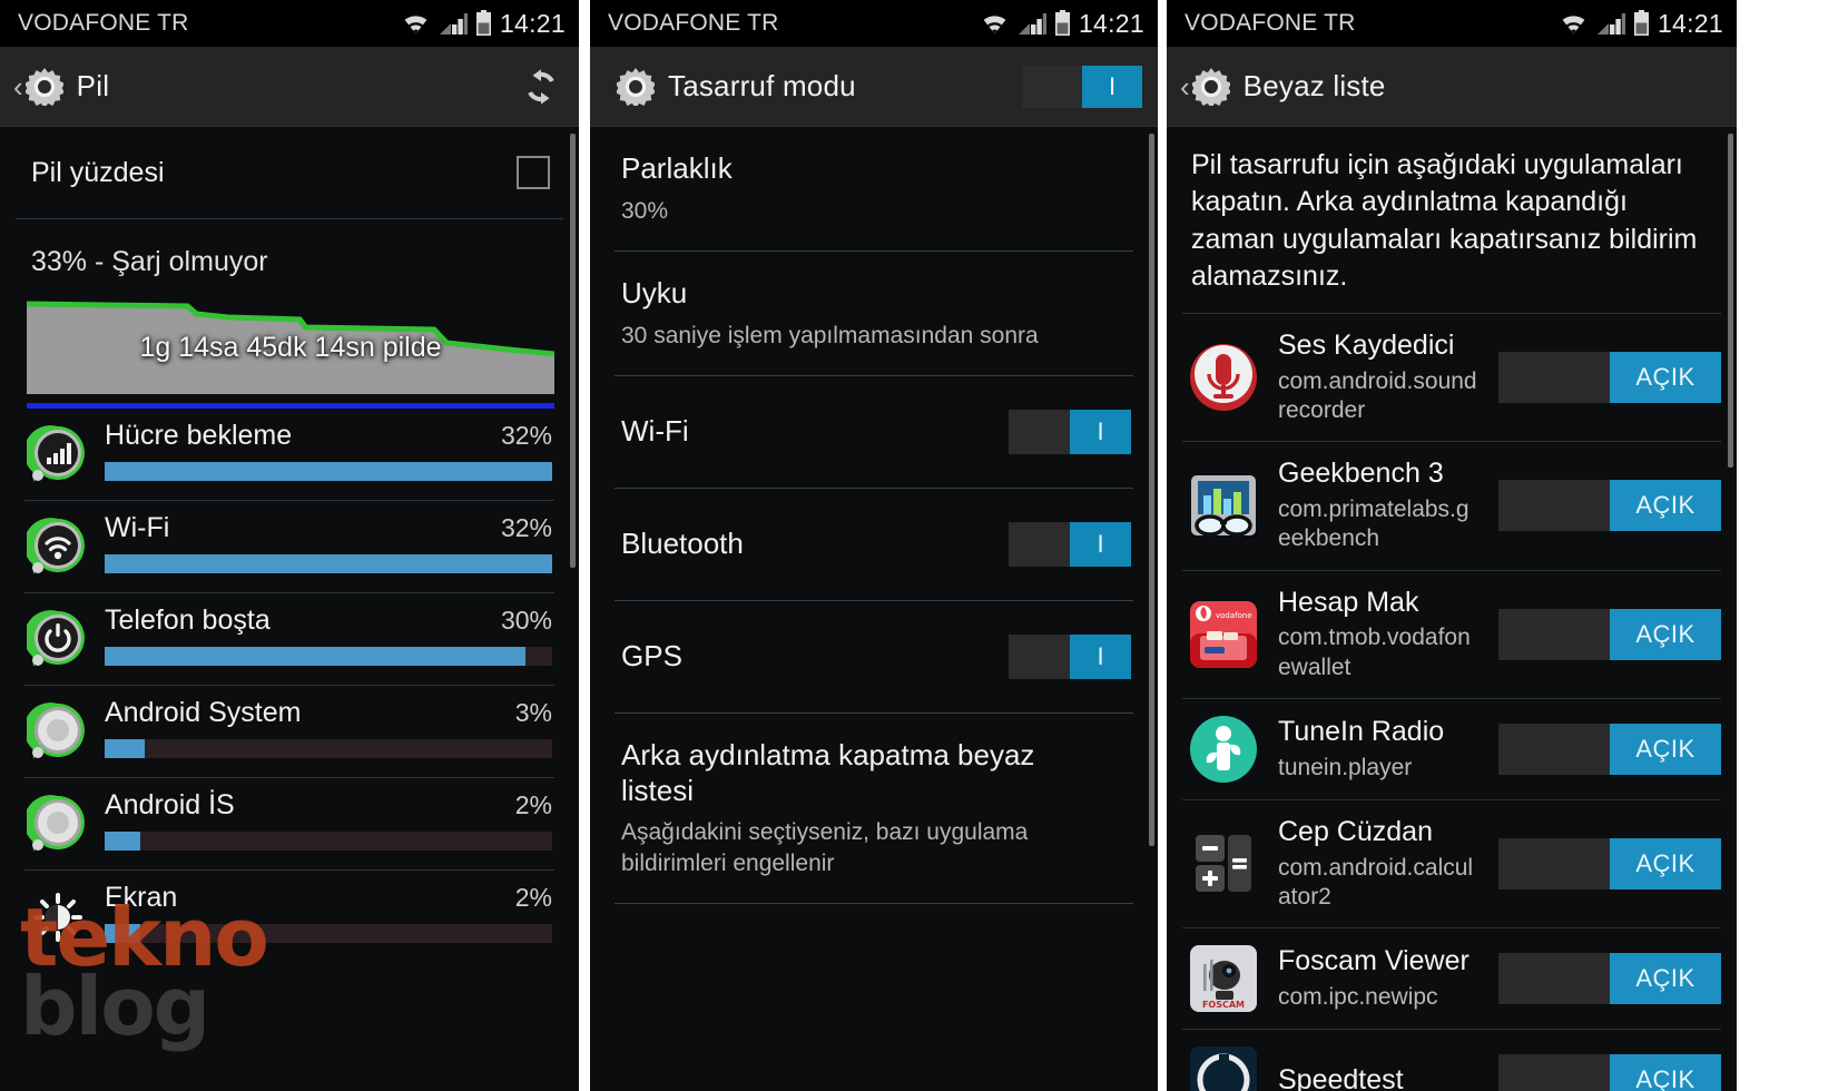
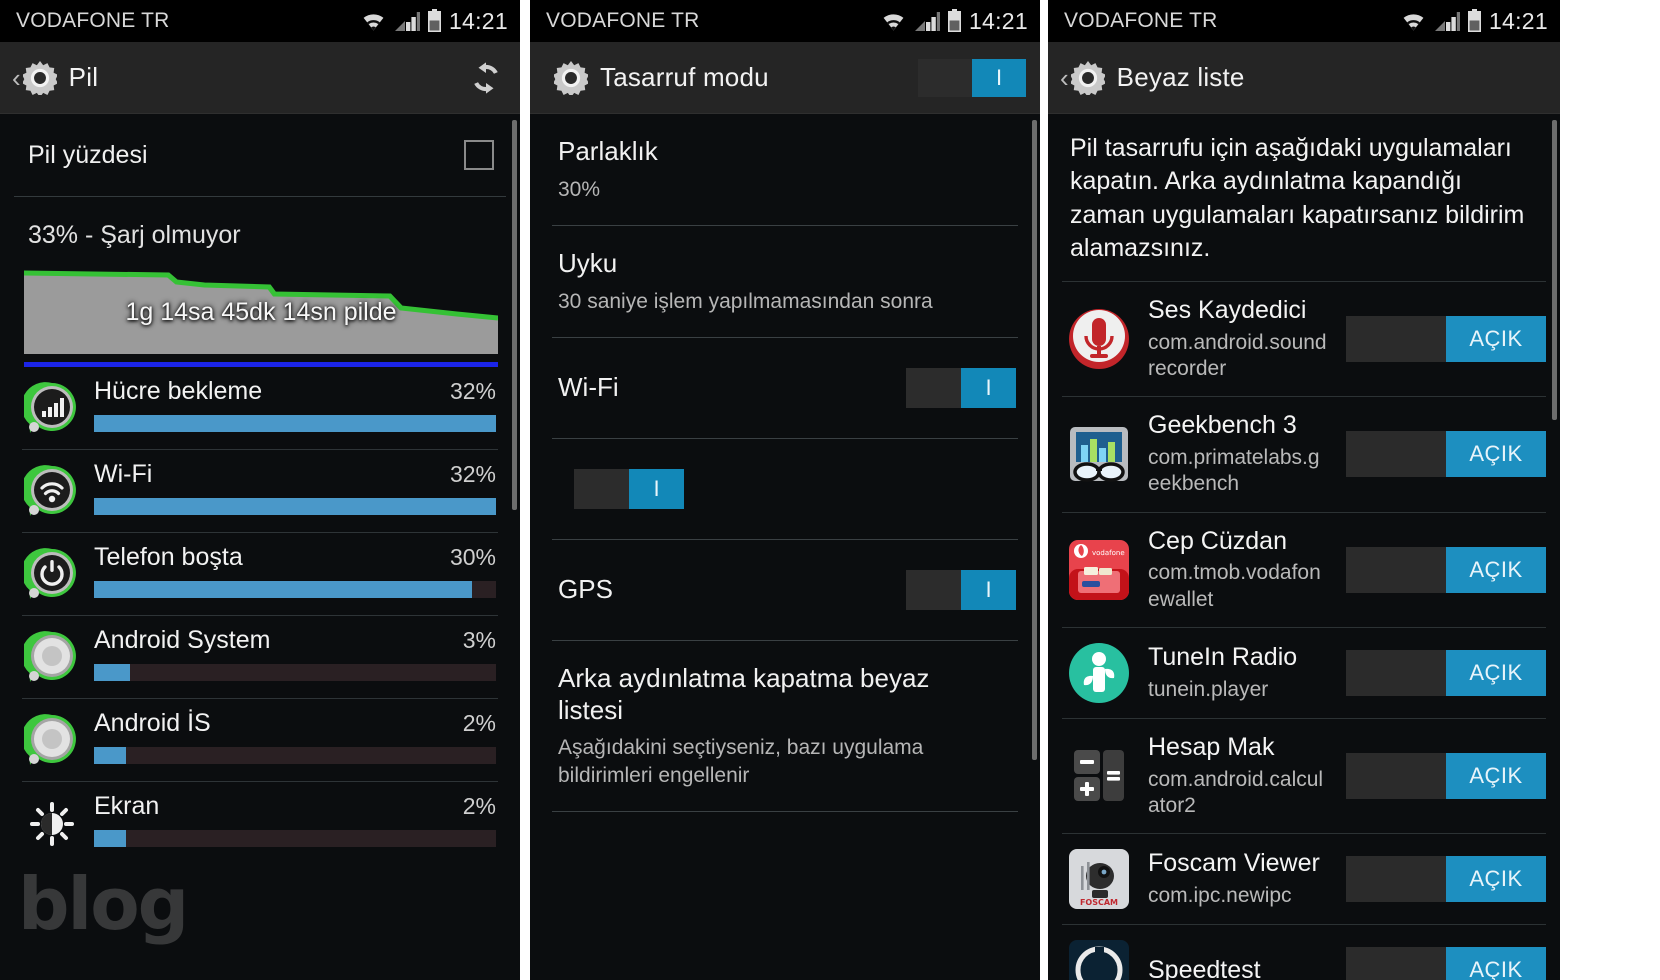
  VODAFONE TR
  14:21
  ‹
  Pil
  Pil yüzdesi
  33% - Şarj olmuyor
  1g 14sa 45dk 14sn pilde
  Hücre bekleme
  32%
  Wi-Fi
  32%
  Telefon boşta
  30%
  Android System
  3%
  Android İS
  2%
  Ekran
  2%
- tekno
  blog
  VODAFONE TR
  14:21
  Tasarruf modu
  I
  Parlaklık
  30%
  Uyku
  30 saniye işlem yapılmamasından sonra
  Wi-Fi
  I
- Bluetooth
  I
  GPS
  I
  Arka aydınlatma kapatma beyaz listesi
  Aşağıdakini seçtiyseniz, bazı uygulama bildirimleri engellenir
  VODAFONE TR
  14:21
  ‹
  Beyaz liste
  Pil tasarrufu için aşağıdaki uygulamaları kapatın. Arka aydınlatma kapandığı zaman uygulamaları kapatırsanız bildirim alamazsınız.
  Ses Kaydedici
  com.android.soundrecorder
  AÇIK
  Geekbench 3
  com.primatelabs.geekbench
  AÇIK
  vodafone
- Hesap Mak
+ Cep Cüzdan
  com.tmob.vodafonewallet
  AÇIK
  TuneIn Radio
  tunein.player
  AÇIK
- Cep Cüzdan
+ Hesap Mak
  com.android.calculator2
  AÇIK
  FOSCAM
  Foscam Viewer
  com.ipc.newipc
  AÇIK
  Speedtest
  AÇIK
